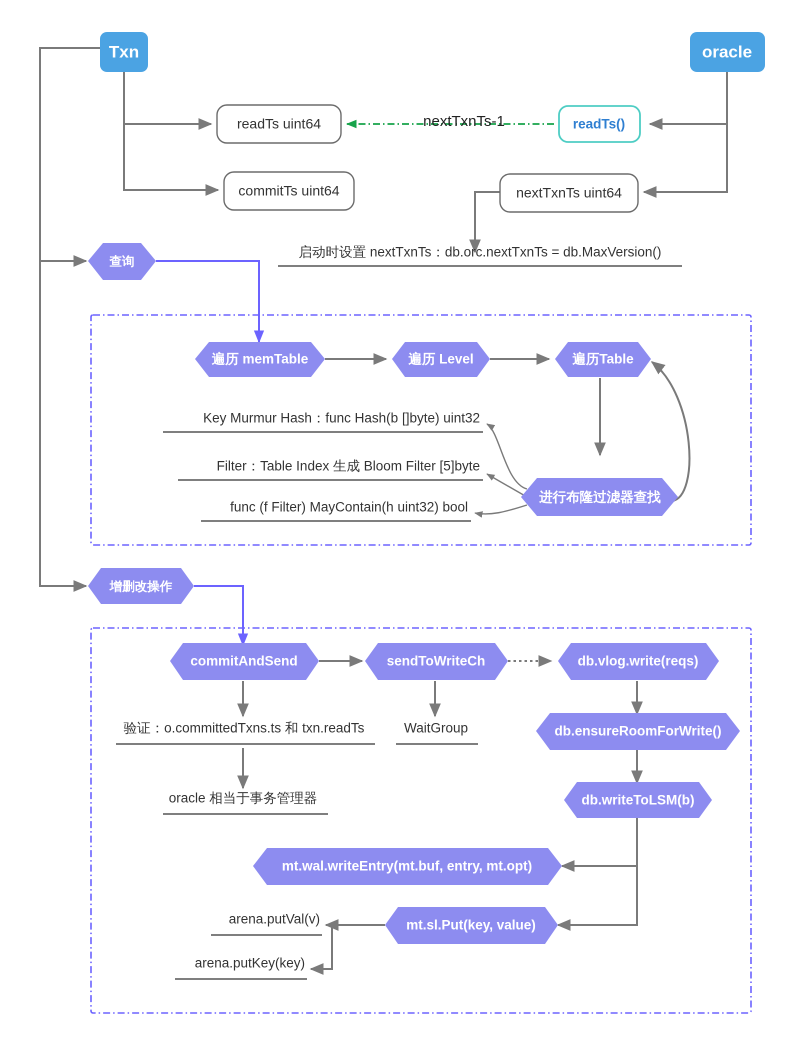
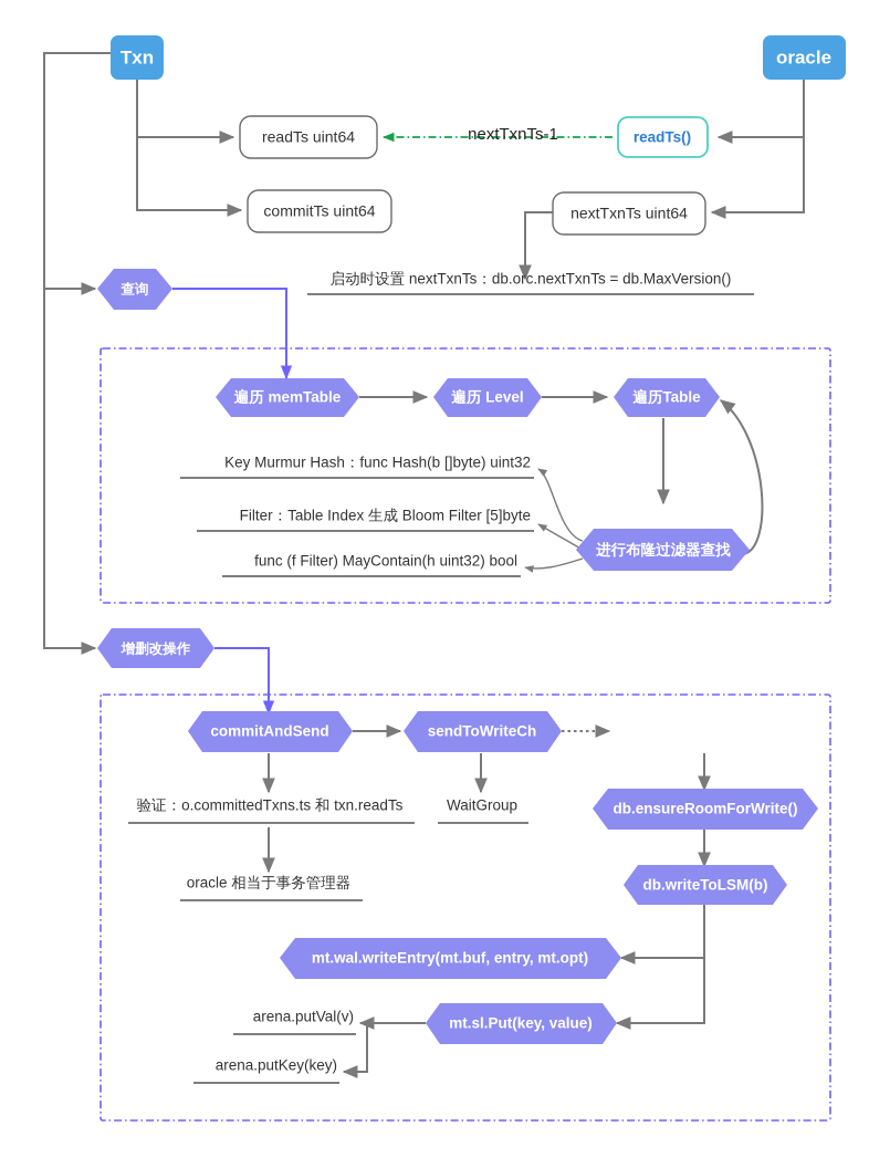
  nextTxnTs-1
  Txn
  oracle
  readTs uint64
  commitTs uint64
  nextTxnTs uint64
  readTs()
  查询
  增删改操作
  遍历 memTable
  遍历 Level
  遍历Table
  进行布隆过滤器查找
  commitAndSend
  sendToWriteCh
- db.vlog.write(reqs)
  db.ensureRoomForWrite()
  db.writeToLSM(b)
  mt.wal.writeEntry(mt.buf, entry, mt.opt)
  mt.sl.Put(key, value)
  启动时设置 nextTxnTs：db.orc.nextTxnTs = db.MaxVersion()
  Key Murmur Hash：func Hash(b []byte) uint32
  Filter：Table Index 生成 Bloom Filter [5]byte
  func (f Filter) MayContain(h uint32) bool
  验证：o.committedTxns.ts 和 txn.readTs
  WaitGroup
  oracle 相当于事务管理器
  arena.putVal(v)
  arena.putKey(key)
